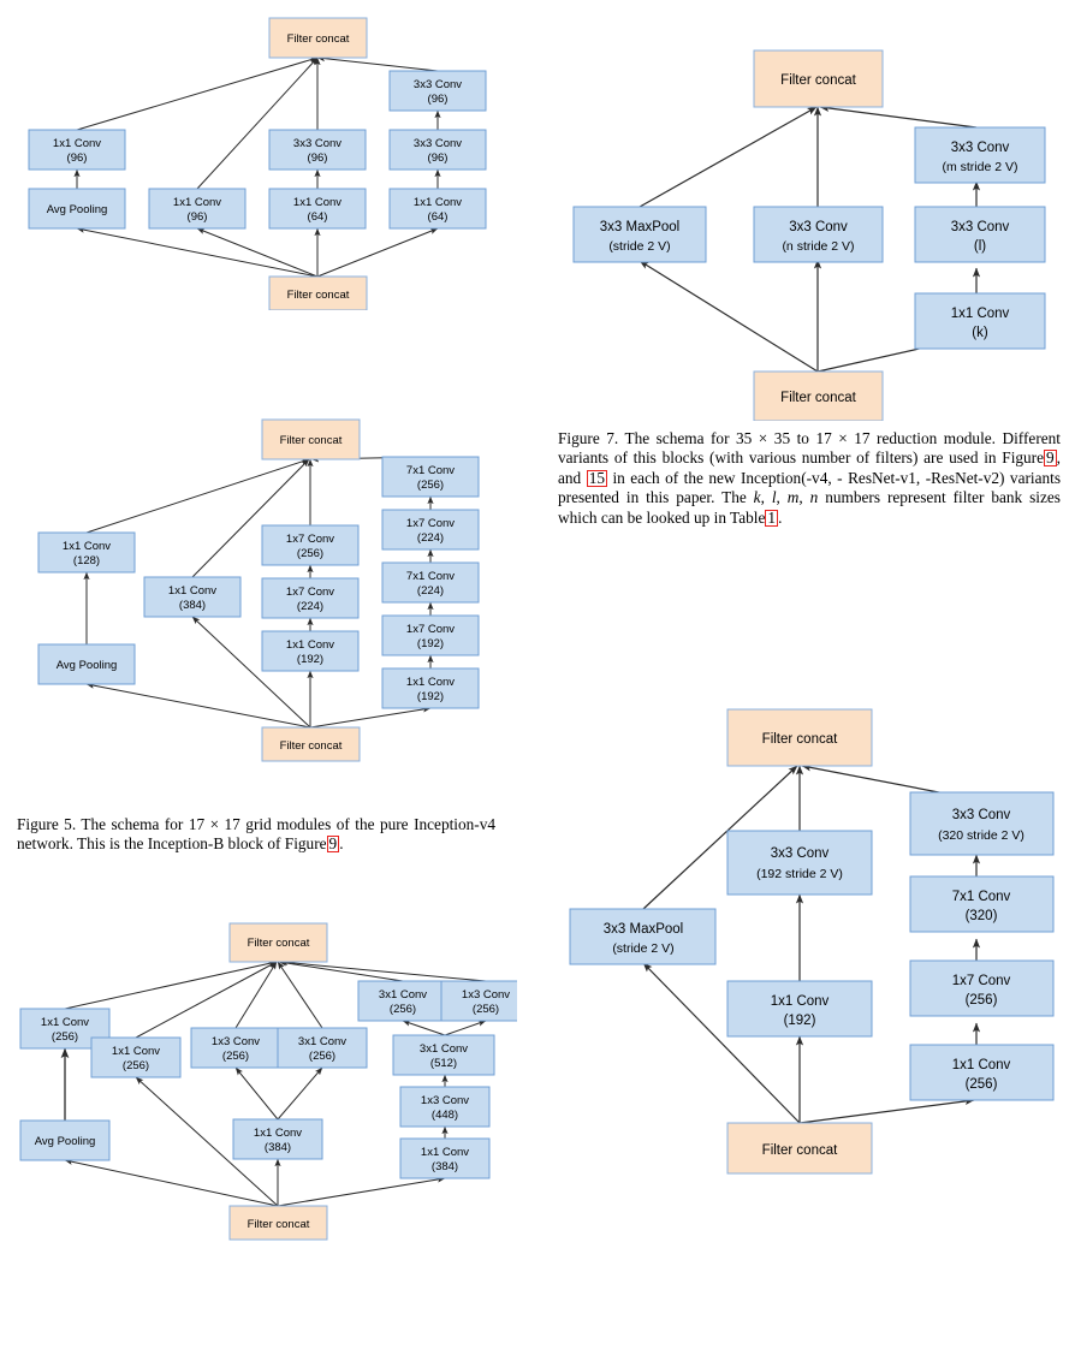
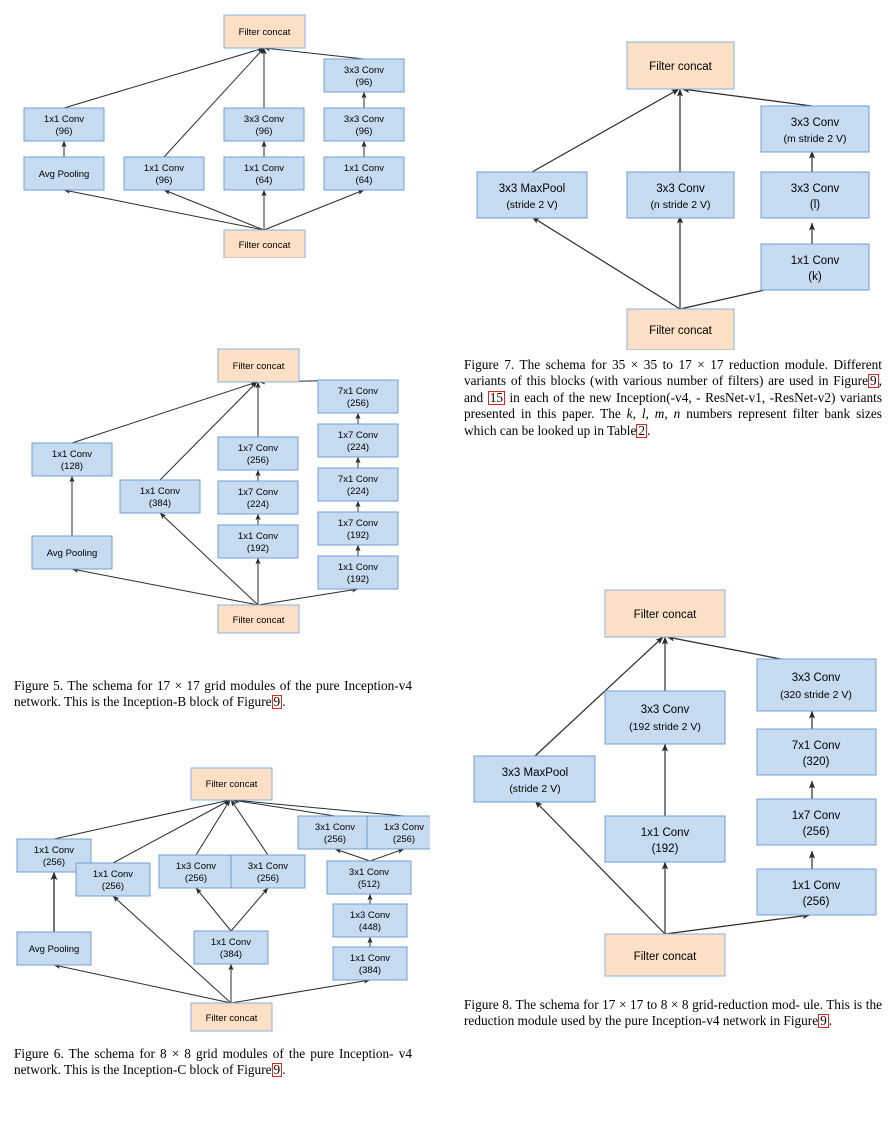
  Filter concat
  1x1 Conv
  (96)
  Avg Pooling
  1x1 Conv
  (96)
  1x1 Conv
  (64)
  3x3 Conv
  (96)
  1x1 Conv
  (64)
  3x3 Conv
  (96)
  3x3 Conv
  (96)
  Filter concat
  Filter concat
  1x1 Conv
  (128)
  Avg Pooling
  1x1 Conv
  (384)
  1x1 Conv
  (192)
  1x7 Conv
  (224)
  1x7 Conv
  (256)
  1x1 Conv
  (192)
  1x7 Conv
  (192)
  7x1 Conv
  (224)
  1x7 Conv
  (224)
  7x1 Conv
  (256)
  Filter concat
  Figure 5. The schema for 17 × 17 grid modules of the pure Inception-v4 network. This is the Inception-B block of Figure 9 .
  Filter concat
  1x1 Conv
  (256)
  Avg Pooling
  1x1 Conv
  (256)
  1x1 Conv
  (384)
  1x3 Conv
  (256)
  3x1 Conv
  (256)
  1x1 Conv
  (384)
  1x3 Conv
  (448)
  3x1 Conv
  (512)
  3x1 Conv
  (256)
  1x3 Conv
  (256)
  Filter concat
+ Figure 6. The schema for 8 × 8 grid modules of the pure Inception- v4 network. This is the Inception-C block of Figure 9 .
  Filter concat
  3x3 MaxPool
  (stride 2 V)
  3x3 Conv
  (n stride 2 V)
  1x1 Conv
  (k)
  3x3 Conv
  (l)
  3x3 Conv
  (m stride 2 V)
  Filter concat
- Figure 7. The schema for 35 × 35 to 17 × 17 reduction module. Different variants of this blocks (with various number of filters) are used in Figure 9 , and 15 in each of the new Inception(-v4, - ResNet-v1, -ResNet-v2) variants presented in this paper. The k, l, m, n numbers represent filter bank sizes which can be looked up in Table 1 .
+ Figure 7. The schema for 35 × 35 to 17 × 17 reduction module. Different variants of this blocks (with various number of filters) are used in Figure 9 , and 15 in each of the new Inception(-v4, - ResNet-v1, -ResNet-v2) variants presented in this paper. The k, l, m, n numbers represent filter bank sizes which can be looked up in Table 2 .
  Filter concat
  3x3 MaxPool
  (stride 2 V)
  1x1 Conv
  (192)
  3x3 Conv
  (192 stride 2 V)
  1x1 Conv
  (256)
  1x7 Conv
  (256)
  7x1 Conv
  (320)
  3x3 Conv
  (320 stride 2 V)
  Filter concat
+ Figure 8. The schema for 17 × 17 to 8 × 8 grid-reduction mod- ule. This is the reduction module used by the pure Inception-v4 network in Figure 9 .
